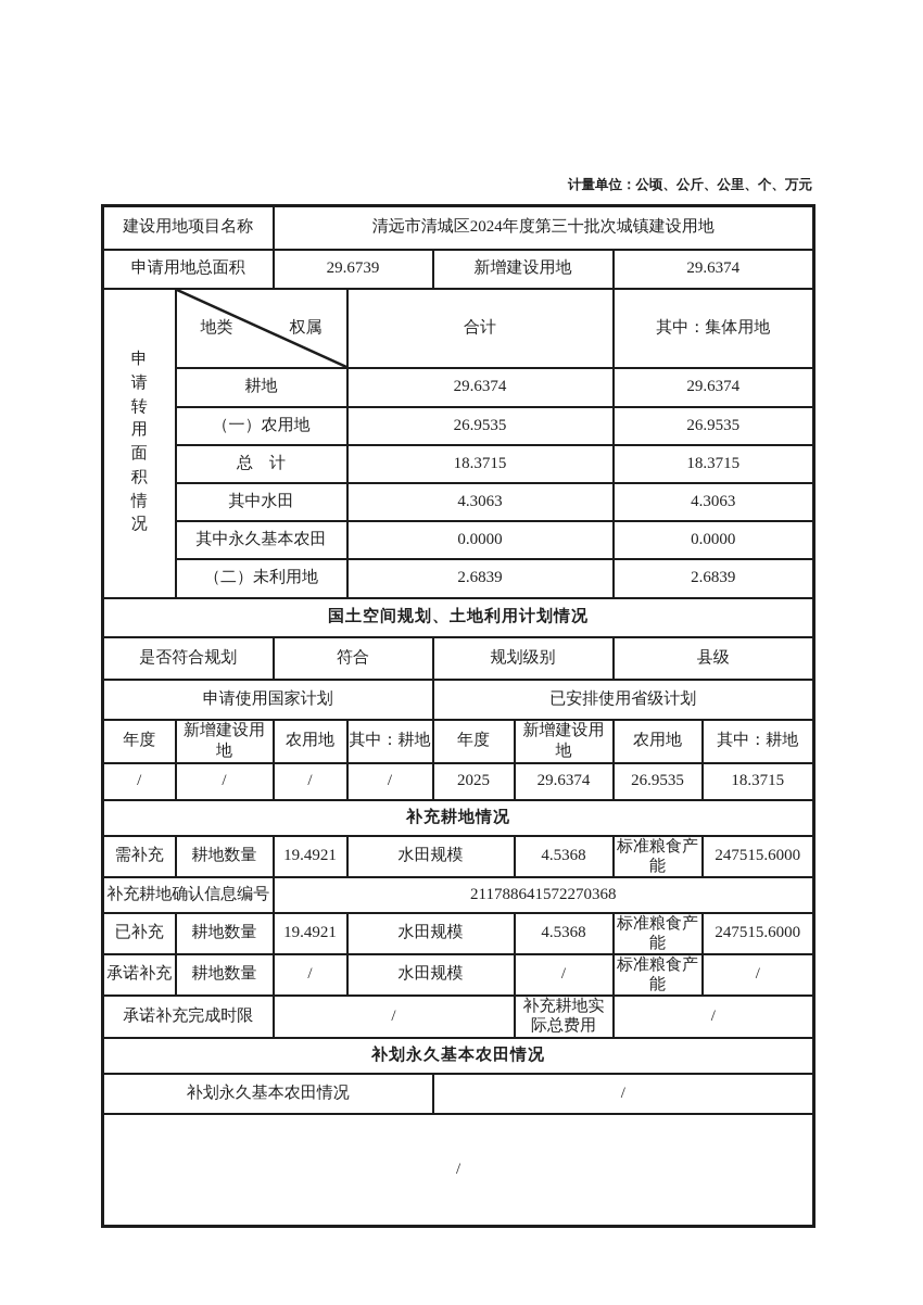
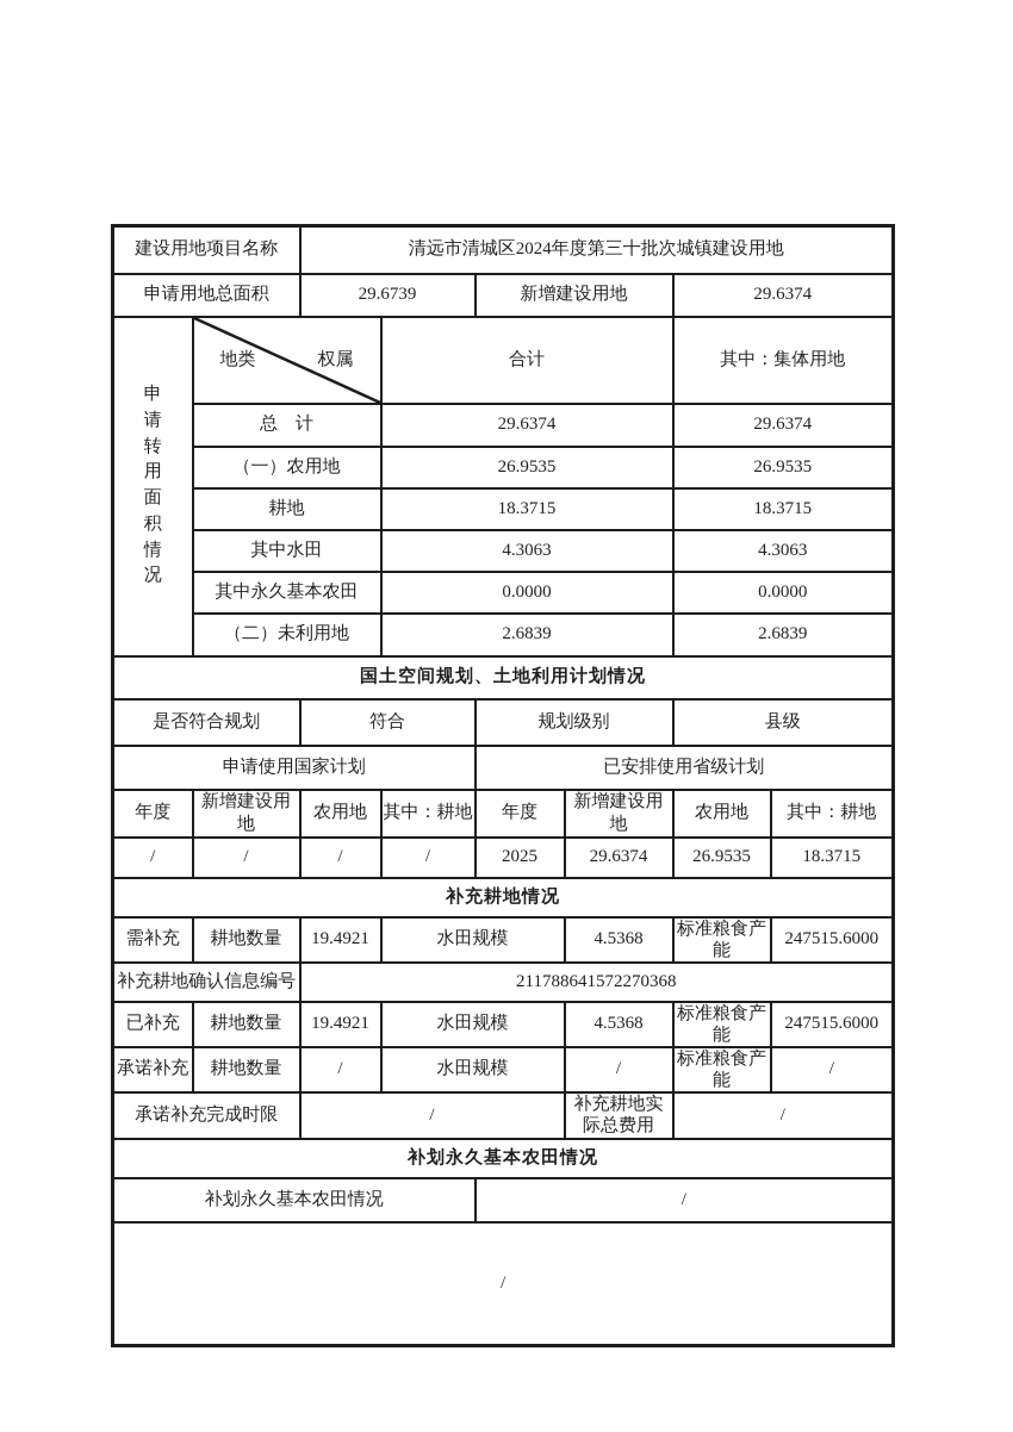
- 计量单位：公顷、公斤、公里、个、万元
  建设用地项目名称	清远市清城区2024年度第三十批次城镇建设用地
  申请用地总面积	29.6739	新增建设用地	29.6374
  申请转用面积情况	地类 权属	合计	其中：集体用地
- 耕地	29.6374	29.6374
+ 总 计	29.6374	29.6374
  （一）农用地	26.9535	26.9535
- 总 计	18.3715	18.3715
+ 耕地	18.3715	18.3715
  其中水田	4.3063	4.3063
  其中永久基本农田	0.0000	0.0000
  （二）未利用地	2.6839	2.6839
  国土空间规划、土地利用计划情况
  是否符合规划	符合	规划级别	县级
  申请使用国家计划	已安排使用省级计划
  年度	新增建设用地	农用地	其中：耕地	年度	新增建设用地	农用地	其中：耕地
  /	/	/	/	2025	29.6374	26.9535	18.3715
  补充耕地情况
  需补充	耕地数量	19.4921	水田规模	4.5368	标准粮食产能	247515.6000
  补充耕地确认信息编号	211788641572270368
  已补充	耕地数量	19.4921	水田规模	4.5368	标准粮食产能	247515.6000
  承诺补充	耕地数量	/	水田规模	/	标准粮食产能	/
  承诺补充完成时限	/	补充耕地实际总费用	/
  补划永久基本农田情况
  补划永久基本农田情况	/
  /
